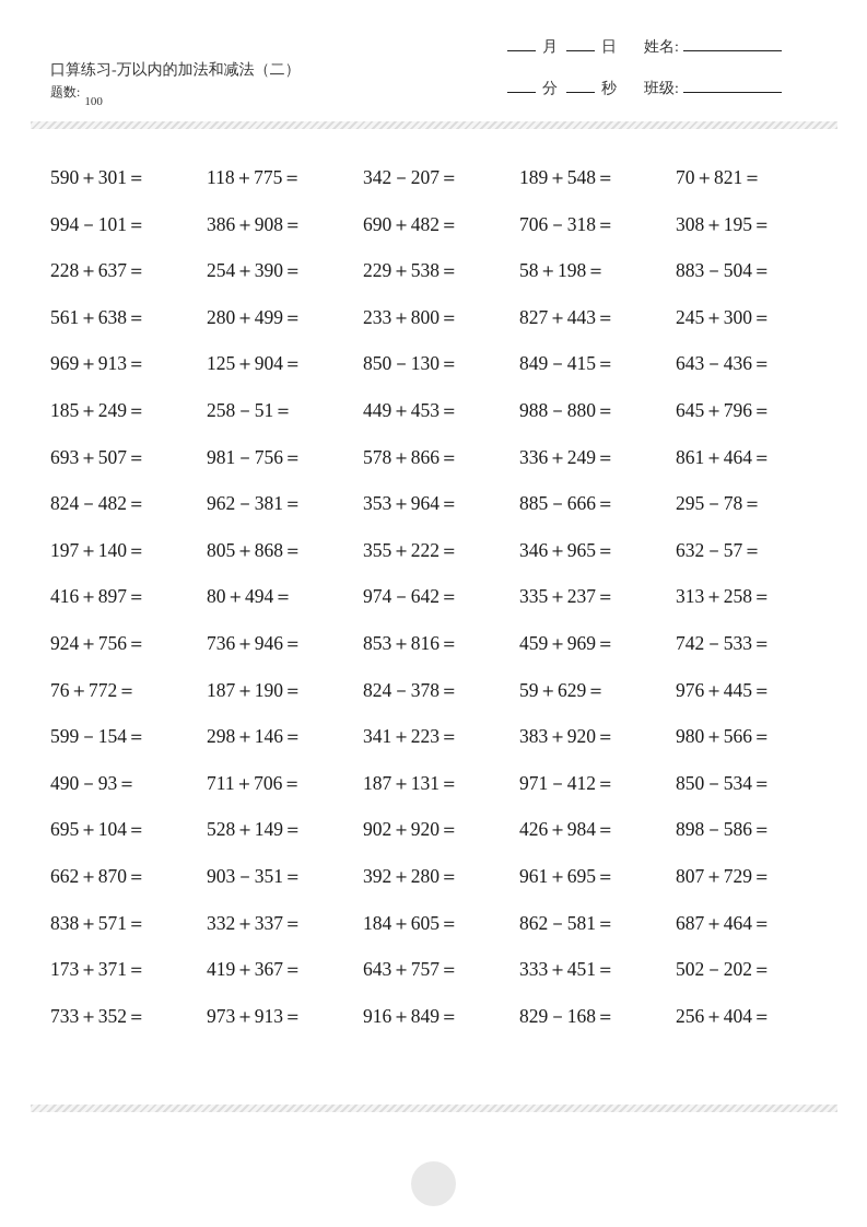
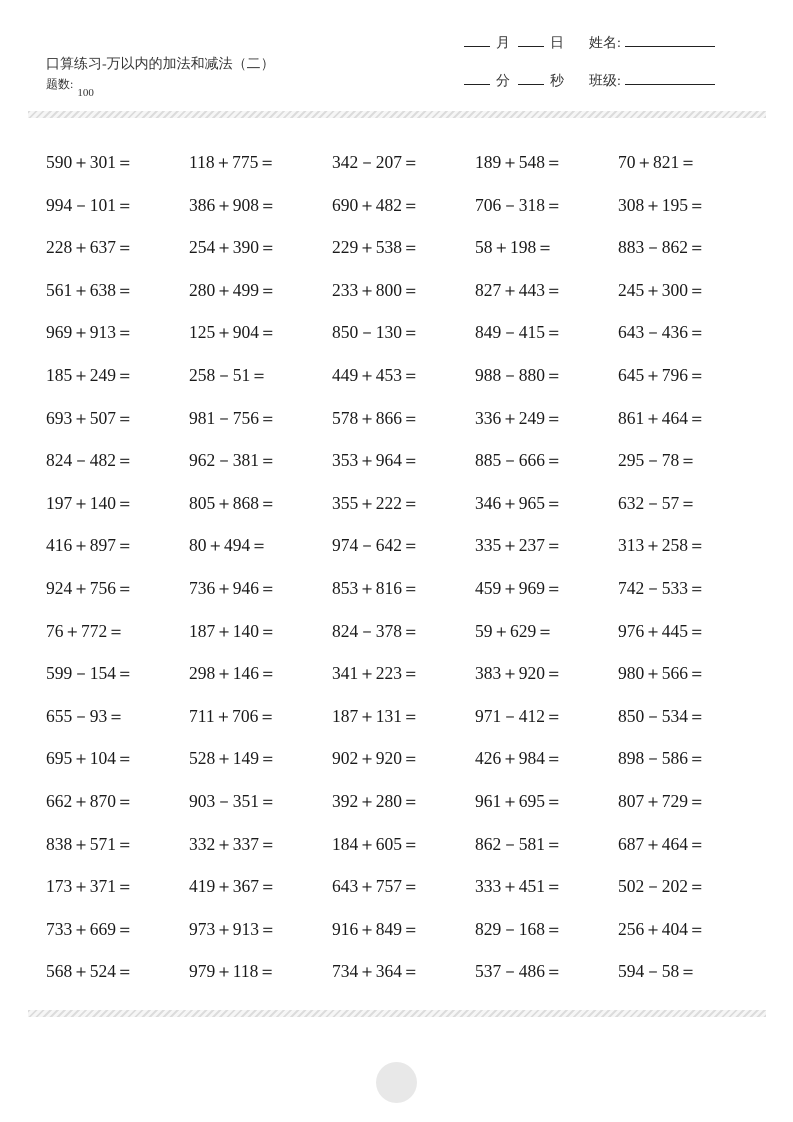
  口算练习-万以内的加法和减法（二）
  题数:100
  月
  日
  分
  秒
  姓名:
  班级:
  590＋301＝
  118＋775＝
  342－207＝
  189＋548＝
  70＋821＝
  994－101＝
  386＋908＝
  690＋482＝
  706－318＝
  308＋195＝
  228＋637＝
  254＋390＝
  229＋538＝
  58＋198＝
- 883－504＝
+ 883－862＝
  561＋638＝
  280＋499＝
  233＋800＝
  827＋443＝
  245＋300＝
  969＋913＝
  125＋904＝
  850－130＝
  849－415＝
  643－436＝
  185＋249＝
  258－51＝
  449＋453＝
  988－880＝
  645＋796＝
  693＋507＝
  981－756＝
  578＋866＝
  336＋249＝
  861＋464＝
  824－482＝
  962－381＝
  353＋964＝
  885－666＝
  295－78＝
  197＋140＝
  805＋868＝
  355＋222＝
  346＋965＝
  632－57＝
  416＋897＝
  80＋494＝
  974－642＝
  335＋237＝
  313＋258＝
  924＋756＝
  736＋946＝
  853＋816＝
  459＋969＝
  742－533＝
  76＋772＝
- 187＋190＝
+ 187＋140＝
  824－378＝
  59＋629＝
  976＋445＝
  599－154＝
  298＋146＝
  341＋223＝
  383＋920＝
  980＋566＝
- 490－93＝
+ 655－93＝
  711＋706＝
  187＋131＝
  971－412＝
  850－534＝
  695＋104＝
  528＋149＝
  902＋920＝
  426＋984＝
  898－586＝
  662＋870＝
  903－351＝
  392＋280＝
  961＋695＝
  807＋729＝
  838＋571＝
  332＋337＝
  184＋605＝
  862－581＝
  687＋464＝
  173＋371＝
  419＋367＝
  643＋757＝
  333＋451＝
  502－202＝
- 733＋352＝
+ 733＋669＝
  973＋913＝
  916＋849＝
  829－168＝
  256＋404＝
+ 568＋524＝
+ 979＋118＝
+ 734＋364＝
+ 537－486＝
+ 594－58＝
